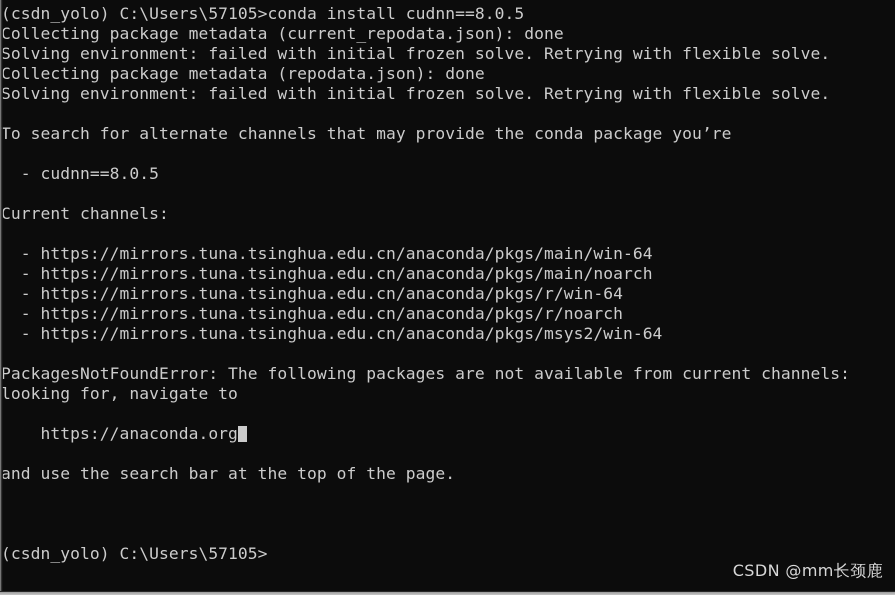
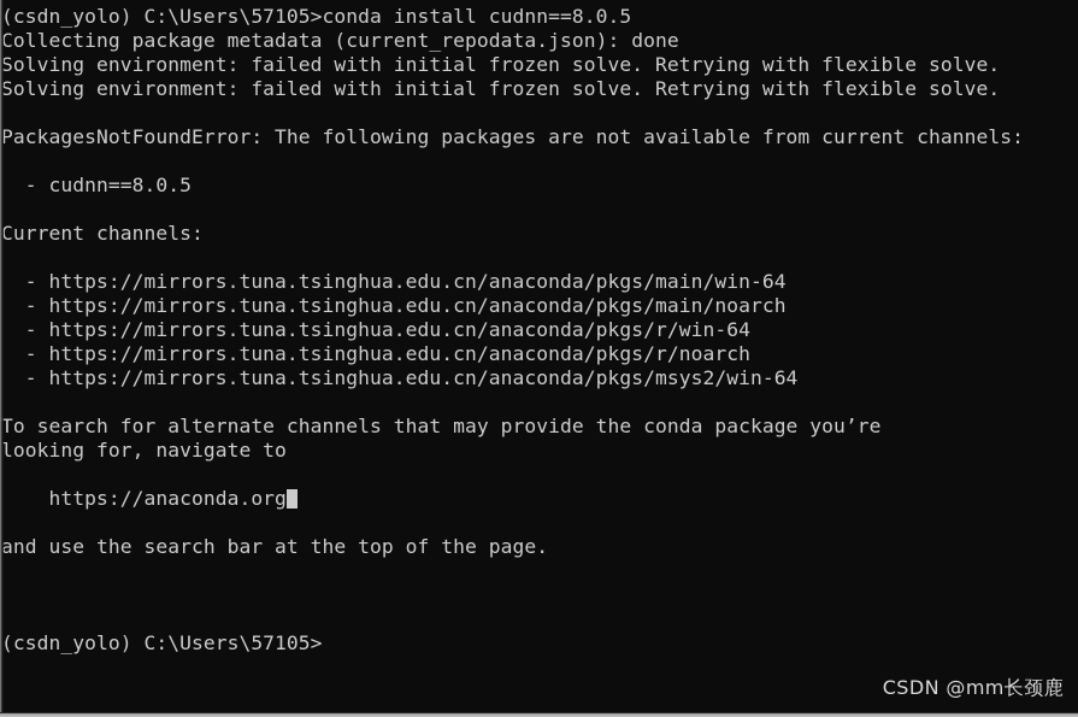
  (csdn_yolo) C:\Users\57105>conda install cudnn==8.0.5
  Collecting package metadata (current_repodata.json): done
  Solving environment: failed with initial frozen solve. Retrying with flexible solve.
- Collecting package metadata (repodata.json): done
  Solving environment: failed with initial frozen solve. Retrying with flexible solve.
- To search for alternate channels that may provide the conda package you’re
+ PackagesNotFoundError: The following packages are not available from current channels:
  - cudnn==8.0.5
  Current channels:
  - https://mirrors.tuna.tsinghua.edu.cn/anaconda/pkgs/main/win-64
  - https://mirrors.tuna.tsinghua.edu.cn/anaconda/pkgs/main/noarch
  - https://mirrors.tuna.tsinghua.edu.cn/anaconda/pkgs/r/win-64
  - https://mirrors.tuna.tsinghua.edu.cn/anaconda/pkgs/r/noarch
  - https://mirrors.tuna.tsinghua.edu.cn/anaconda/pkgs/msys2/win-64
- PackagesNotFoundError: The following packages are not available from current channels:
+ To search for alternate channels that may provide the conda package you’re
  looking for, navigate to
  https://anaconda.org
  and use the search bar at the top of the page.
  (csdn_yolo) C:\Users\57105>
  CSDN @mm长颈鹿
